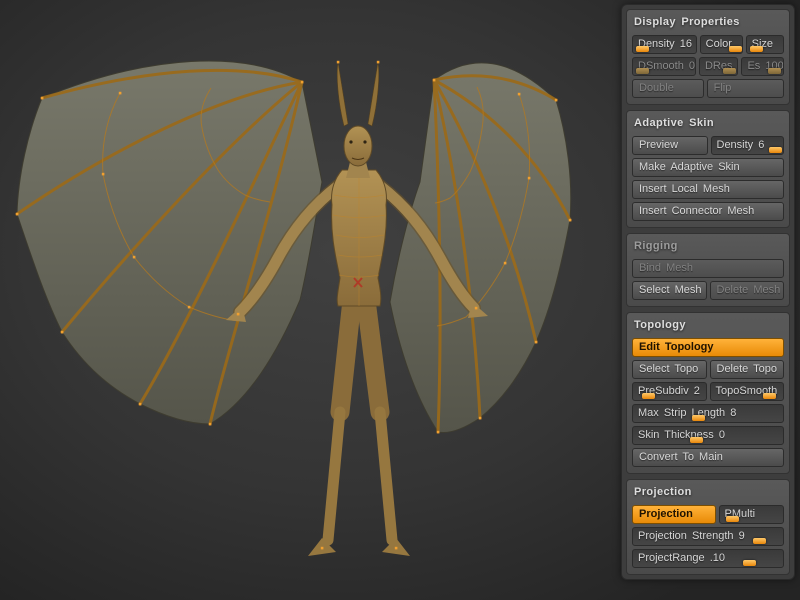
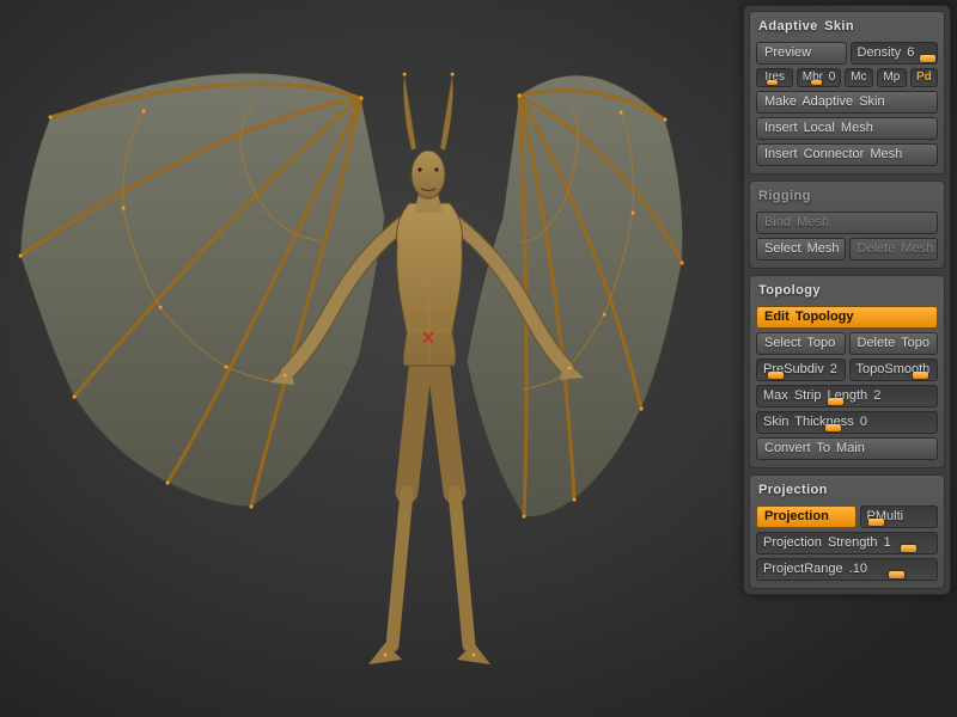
- Display Properties
- Density 16
- Color
- Size
- DSmooth 0
- DRes
- Es 100
- Double
- Flip
  Adaptive Skin
  Preview
  Density 6
+ Ires
+ Mbr 0
+ Mc
+ Mp
+ Pd
  Make Adaptive Skin
  Insert Local Mesh
  Insert Connector Mesh
  Rigging
  Bind Mesh
  Select Mesh
  Delete Mesh
  Topology
  Edit Topology
  Select Topo
  Delete Topo
  PreSubdiv 2
  TopoSmooth
- Max Strip Length 8
+ Max Strip Length 2
  Skin Thickness 0
  Convert To Main
  Projection
  Projection
  PMulti
- Projection Strength 9
+ Projection Strength 1
  ProjectRange .10
